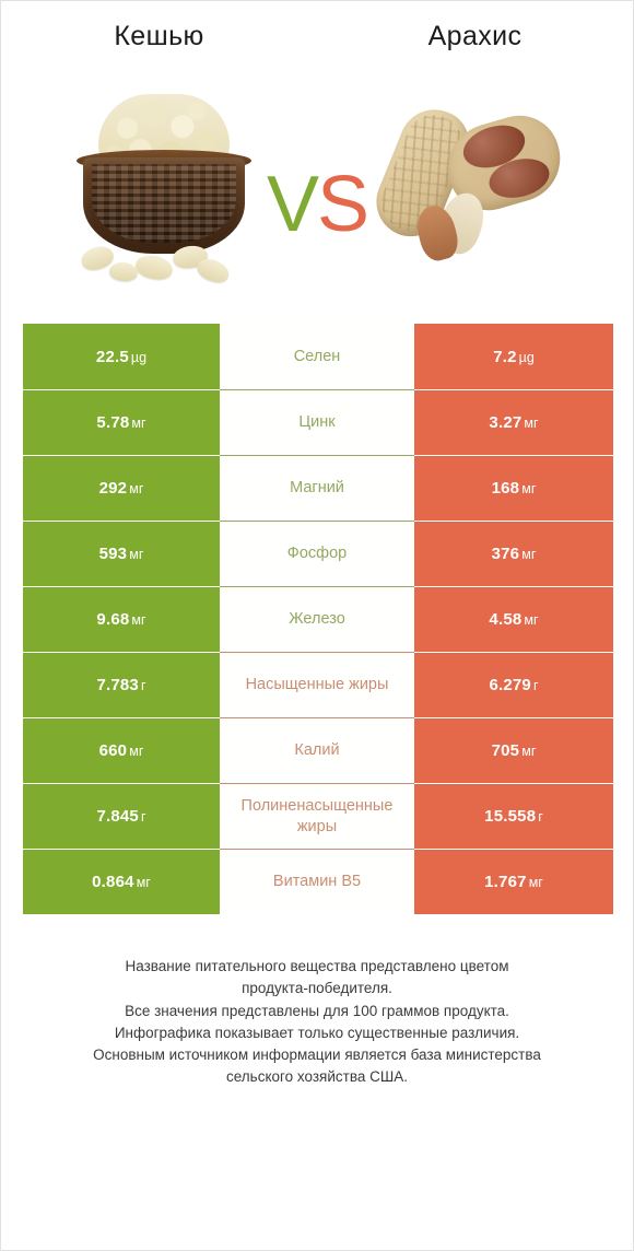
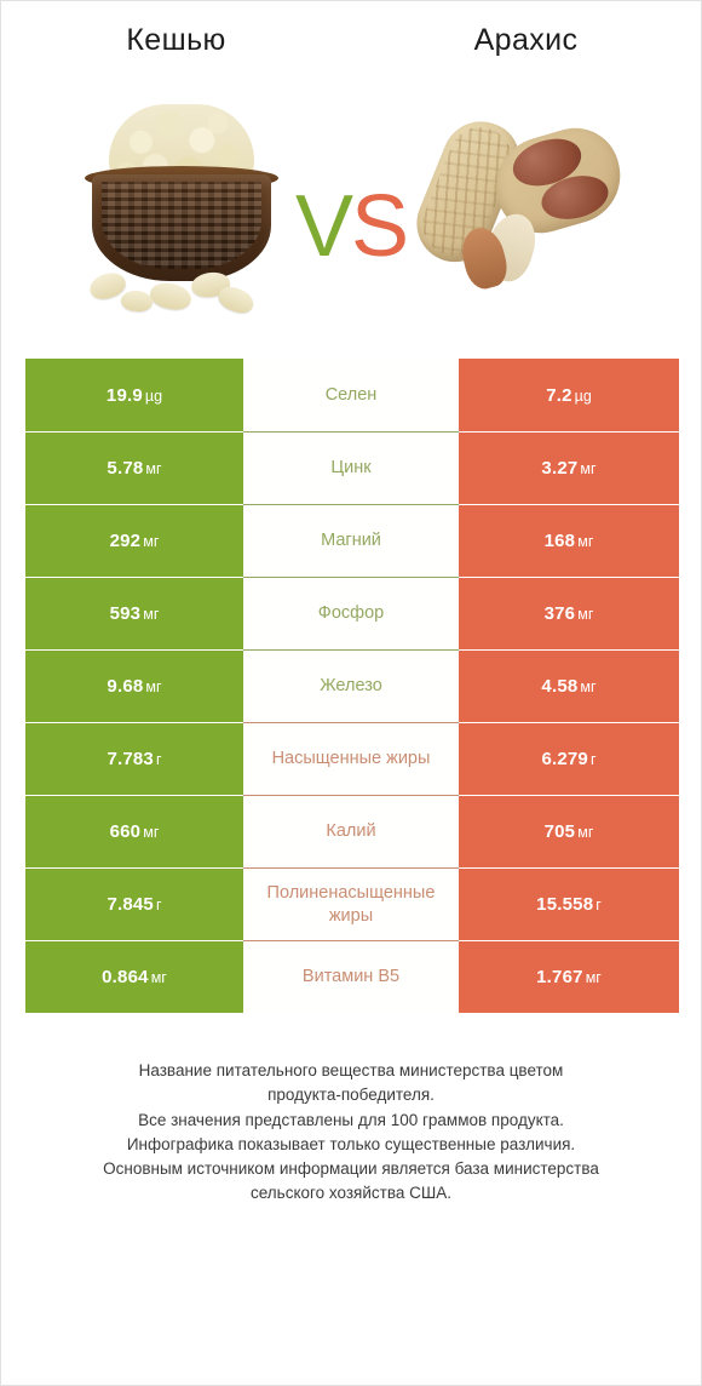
  Кешью
  Арахис
  VS
- 22.5 µg
+ 19.9 µg
  Селен
  7.2 µg
  5.78 мг
  Цинк
  3.27 мг
  292 мг
  Магний
  168 мг
  593 мг
  Фосфор
  376 мг
  9.68 мг
  Железо
  4.58 мг
  7.783 г
  Насыщенные жиры
  6.279 г
  660 мг
  Калий
  705 мг
  7.845 г
  Полиненасыщенные жиры
  15.558 г
  0.864 мг
  Витамин B5
  1.767 мг
- Название питательного вещества представлено цветом
+ Название питательного вещества министерства цветом
  продукта-победителя.
  Все значения представлены для 100 граммов продукта.
  Инфографика показывает только существенные различия.
  Основным источником информации является база министерства
  сельского хозяйства США.
